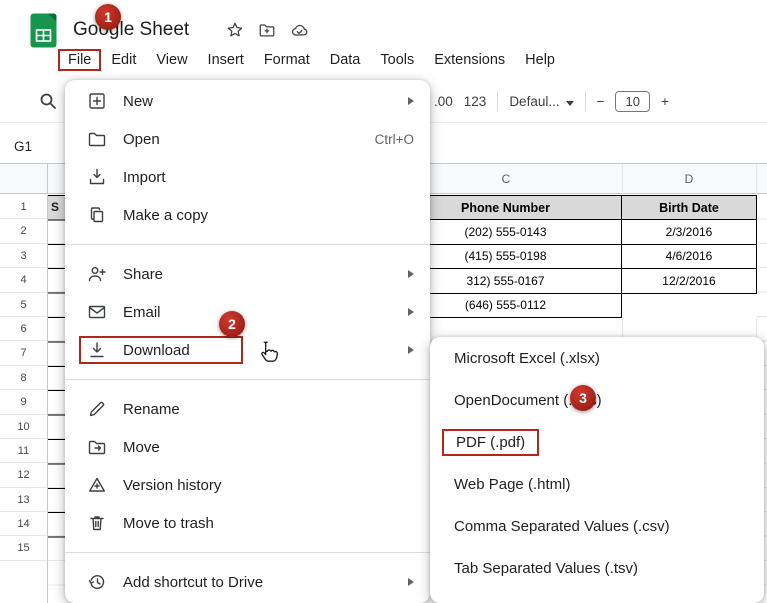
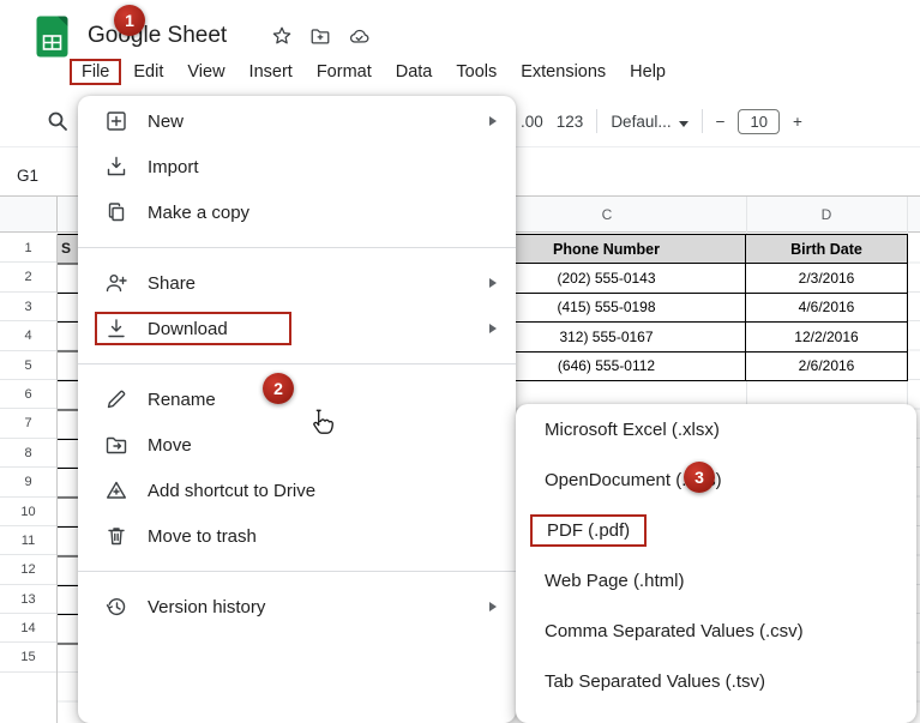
  Gogle Sheet
  File
  Edit
  View
  Insert
  Format
  Data
  Tools
  Extensions
  Help
  .00
  123
  Defaul...
  −
  10
  +
  G1
  C
  D
  1
  2
  3
  4
  5
  6
  7
  8
  9
  10
  11
  12
  13
  14
  15
  S
  Phone Number
  Birth Date
  (202) 555-0143
  2/3/2016
  (415) 555-0198
  4/6/2016
  312) 555-0167
  12/2/2016
  (646) 555-0112
+ 2/6/2016
  New
- Open
- Ctrl+O
  Import
  Make a copy
  Share
- Email
  Download
  Rename
  Move
- Version history
+ Add shortcut to Drive
  Move to trash
- Add shortcut to Drive
+ Version history
  Microsoft Excel (.xlsx)
  OpenDocument ()
  PDF (.pdf)
  Web Page (.html)
  Comma Separated Values (.csv)
  Tab Separated Values (.tsv)
  1
  2
  3
